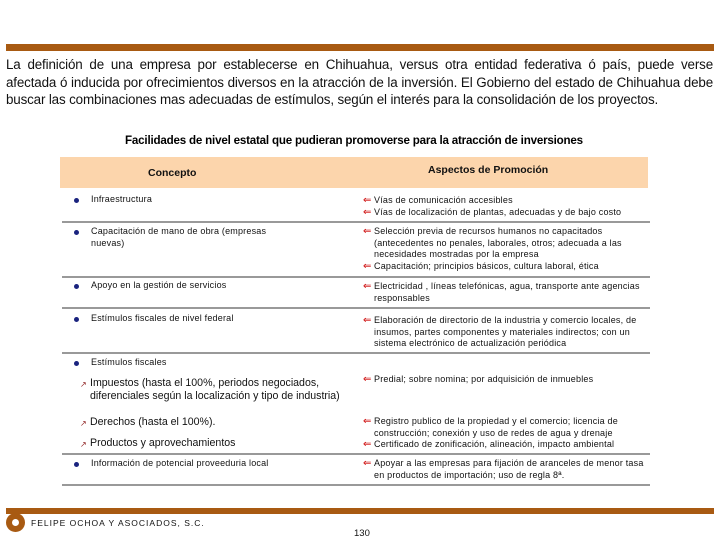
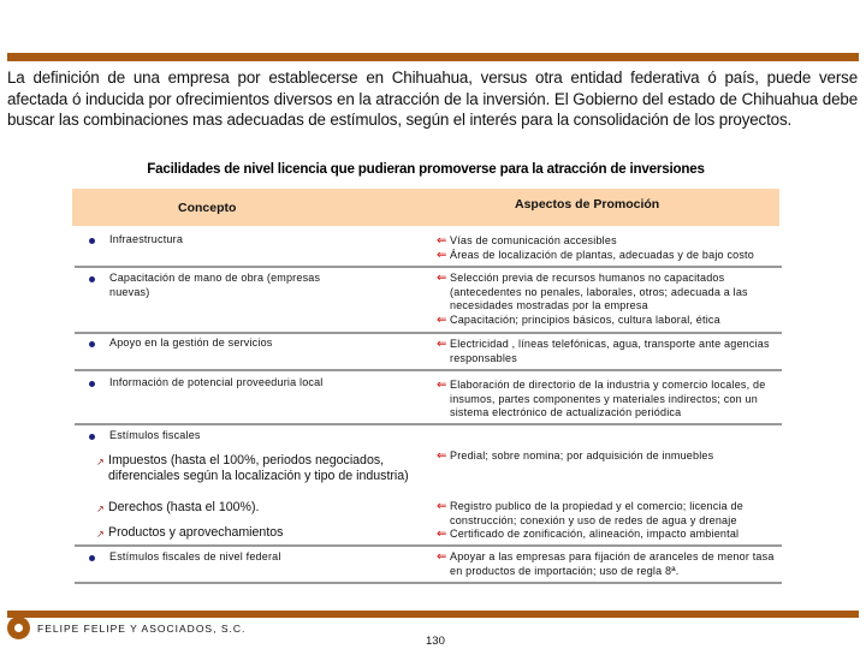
  La definición de una empresa por establecerse en Chihuahua, versus otra entidad federativa ó país, puede verse afectada ó inducida por ofrecimientos diversos en la atracción de la inversión. El Gobierno del estado de Chihuahua debe buscar las combinaciones mas adecuadas de estímulos, según el interés para la consolidación de los proyectos.
- Facilidades de nivel estatal que pudieran promoverse para la atracción de inversiones
+ Facilidades de nivel licencia que pudieran promoverse para la atracción de inversiones
  Concepto
  Aspectos de Promoción
  Infraestructura
  ⇐
  Vías de comunicación accesibles
  ⇐
- Vías de localización de plantas, adecuadas y de bajo costo
+ Áreas de localización de plantas, adecuadas y de bajo costo
  Capacitación de mano de obra (empresas nuevas)
  ⇐
  Selección previa de recursos humanos no capacitados (antecedentes no penales, laborales, otros; adecuada a las necesidades mostradas por la empresa
  ⇐
  Capacitación; principios básicos, cultura laboral, ética
  Apoyo en la gestión de servicios
  ⇐
  Electricidad , líneas telefónicas, agua, transporte ante agencias responsables
- Estímulos fiscales de nivel federal
+ Información de potencial proveeduria local
  ⇐
  Elaboración de directorio de la industria y comercio locales, de insumos, partes componentes y materiales indirectos; con un sistema electrónico de actualización periódica
  Estímulos fiscales
  ↗
  Impuestos (hasta el 100%, periodos negociados, diferenciales según la localización y tipo de industria)
  ↗
  Derechos (hasta el 100%).
  ↗
  Productos y aprovechamientos
  ⇐
  Predial; sobre nomina; por adquisición de inmuebles
  ⇐
  Registro publico de la propiedad y el comercio; licencia de construcción; conexión y uso de redes de agua y drenaje
  ⇐
  Certificado de zonificación, alineación, impacto ambiental
- Información de potencial proveeduria local
+ Estímulos fiscales de nivel federal
  ⇐
  Apoyar a las empresas para fijación de aranceles de menor tasa en productos de importación; uso de regla 8ª.
- FELIPE OCHOA Y ASOCIADOS, S.C.
+ FELIPE FELIPE Y ASOCIADOS, S.C.
  130
